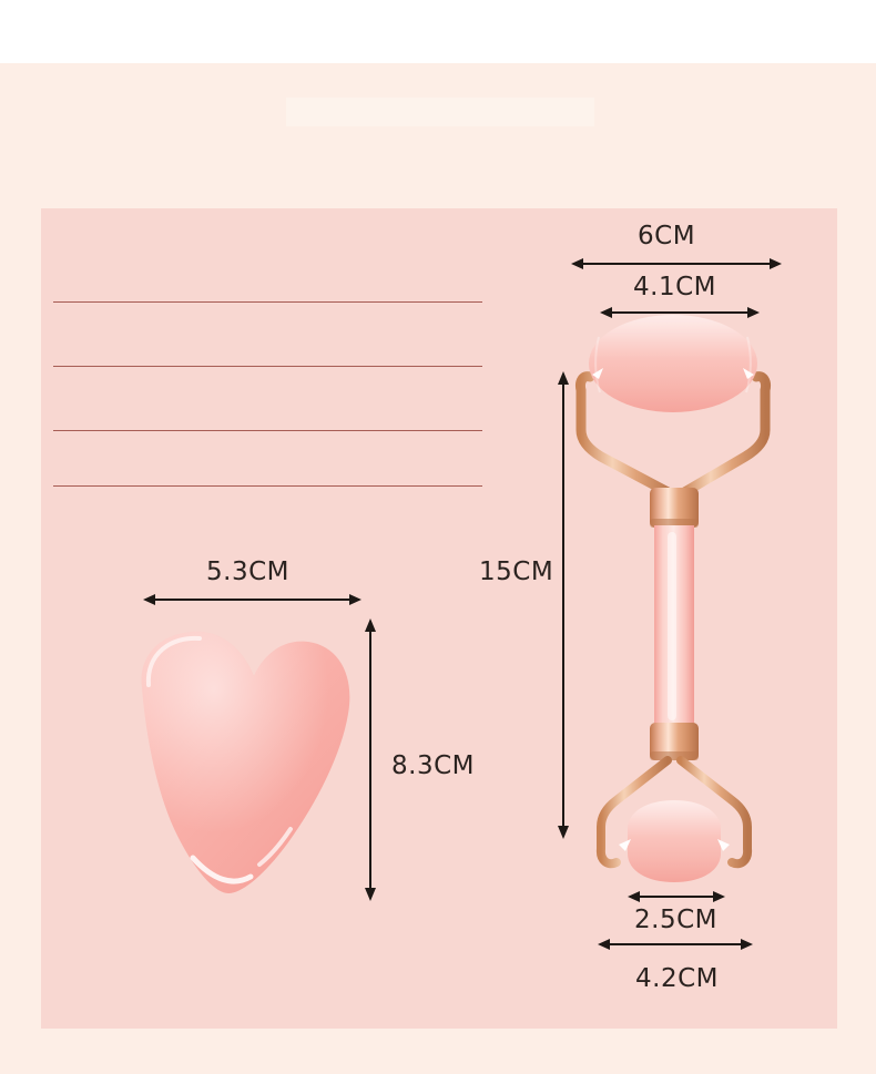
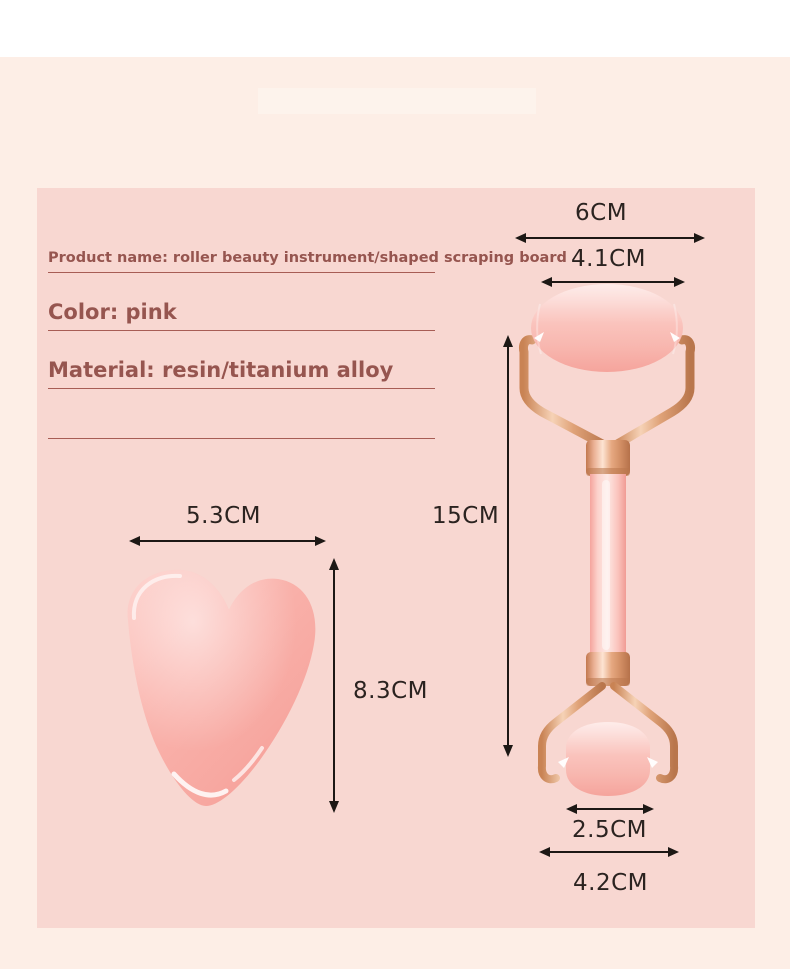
+ Product name: roller beauty instrument/shaped scraping board
+ Color: pink
+ Material: resin/titanium alloy
  6CM
  4.1CM
  15CM
  5.3CM
  8.3CM
  2.5CM
  4.2CM
